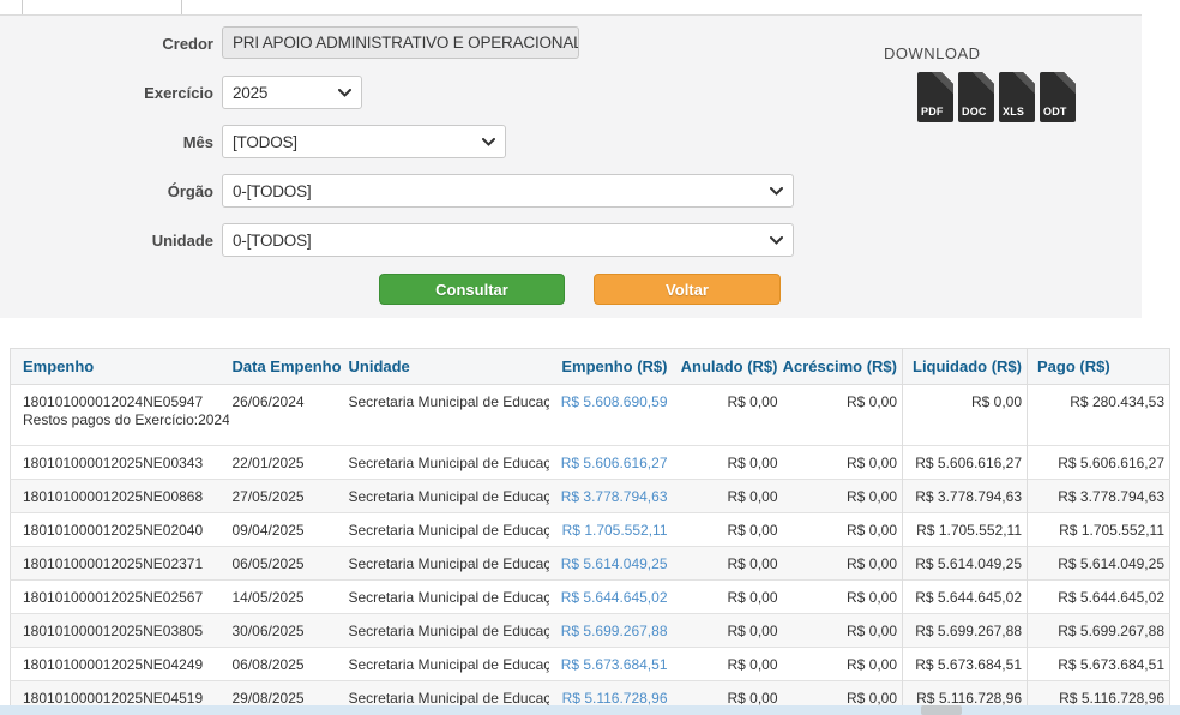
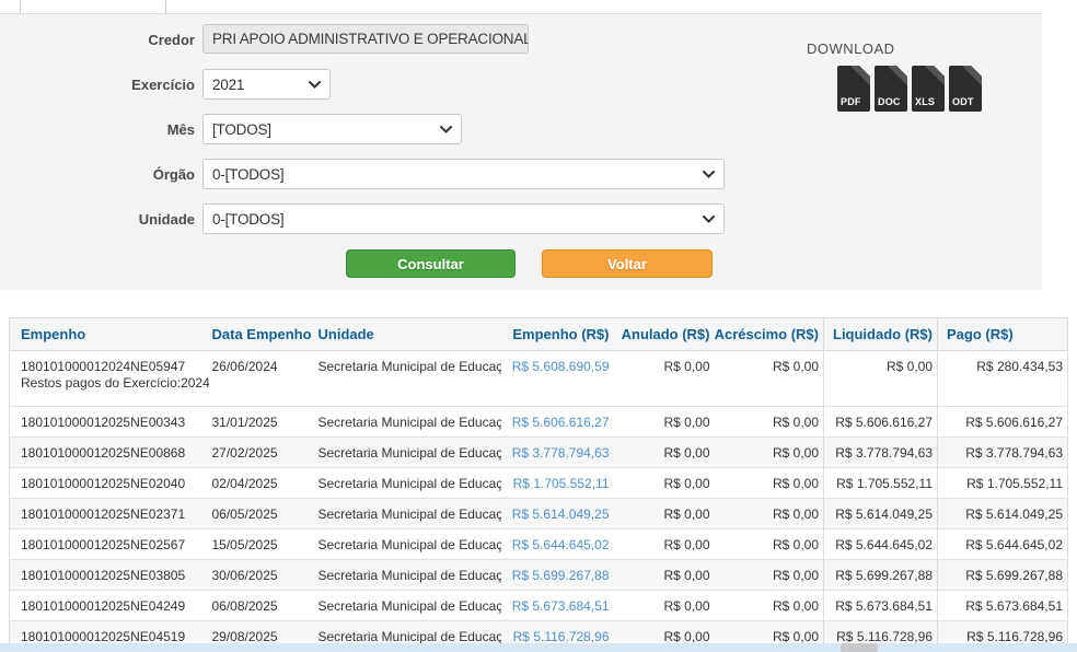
  Credor
  PRI APOIO ADMINISTRATIVO E OPERACIONAL
  Exercício
- 2025
+ 2021
  Mês
  [TODOS]
  Órgão
  0-[TODOS]
  Unidade
  0-[TODOS]
  Consultar
  Voltar
  DOWNLOAD
  PDF
  DOC
  XLS
  ODT
  Empenho	Data Empenho	Unidade	Empenho (R$)	Anulado (R$)	Acréscimo (R$)	Liquidado (R$)	Pago (R$)
  180101000012024NE05947Restos pagos do Exercício:2024	26/06/2024	Secretaria Municipal de Educaç	R$ 5.608.690,59	R$ 0,00	R$ 0,00	R$ 0,00	R$ 280.434,53
- 180101000012025NE00343	22/01/2025	Secretaria Municipal de Educaç	R$ 5.606.616,27	R$ 0,00	R$ 0,00	R$ 5.606.616,27	R$ 5.606.616,27
+ 180101000012025NE00343	31/01/2025	Secretaria Municipal de Educaç	R$ 5.606.616,27	R$ 0,00	R$ 0,00	R$ 5.606.616,27	R$ 5.606.616,27
- 180101000012025NE00868	27/05/2025	Secretaria Municipal de Educaç	R$ 3.778.794,63	R$ 0,00	R$ 0,00	R$ 3.778.794,63	R$ 3.778.794,63
+ 180101000012025NE00868	27/02/2025	Secretaria Municipal de Educaç	R$ 3.778.794,63	R$ 0,00	R$ 0,00	R$ 3.778.794,63	R$ 3.778.794,63
- 180101000012025NE02040	09/04/2025	Secretaria Municipal de Educaç	R$ 1.705.552,11	R$ 0,00	R$ 0,00	R$ 1.705.552,11	R$ 1.705.552,11
+ 180101000012025NE02040	02/04/2025	Secretaria Municipal de Educaç	R$ 1.705.552,11	R$ 0,00	R$ 0,00	R$ 1.705.552,11	R$ 1.705.552,11
  180101000012025NE02371	06/05/2025	Secretaria Municipal de Educaç	R$ 5.614.049,25	R$ 0,00	R$ 0,00	R$ 5.614.049,25	R$ 5.614.049,25
- 180101000012025NE02567	14/05/2025	Secretaria Municipal de Educaç	R$ 5.644.645,02	R$ 0,00	R$ 0,00	R$ 5.644.645,02	R$ 5.644.645,02
+ 180101000012025NE02567	15/05/2025	Secretaria Municipal de Educaç	R$ 5.644.645,02	R$ 0,00	R$ 0,00	R$ 5.644.645,02	R$ 5.644.645,02
  180101000012025NE03805	30/06/2025	Secretaria Municipal de Educaç	R$ 5.699.267,88	R$ 0,00	R$ 0,00	R$ 5.699.267,88	R$ 5.699.267,88
  180101000012025NE04249	06/08/2025	Secretaria Municipal de Educaç	R$ 5.673.684,51	R$ 0,00	R$ 0,00	R$ 5.673.684,51	R$ 5.673.684,51
  180101000012025NE04519	29/08/2025	Secretaria Municipal de Educaç	R$ 5.116.728,96	R$ 0,00	R$ 0,00	R$ 5.116.728,96	R$ 5.116.728,96
